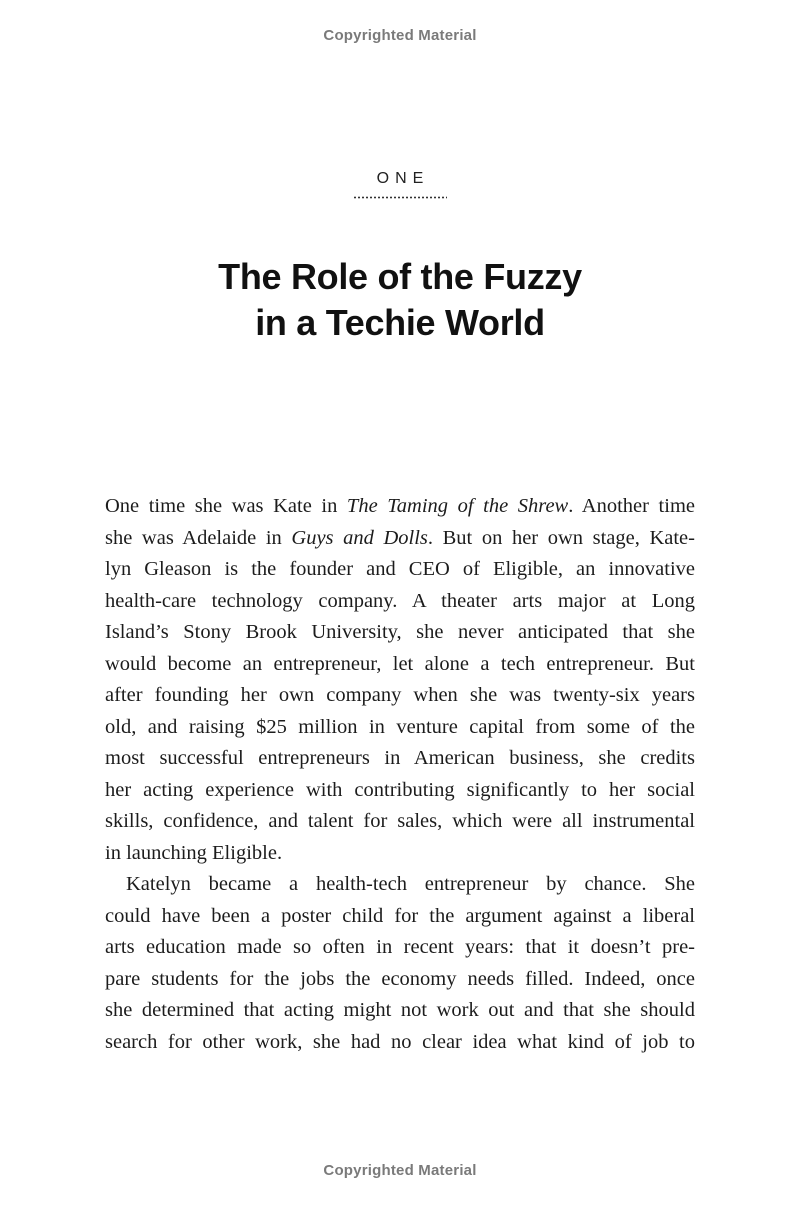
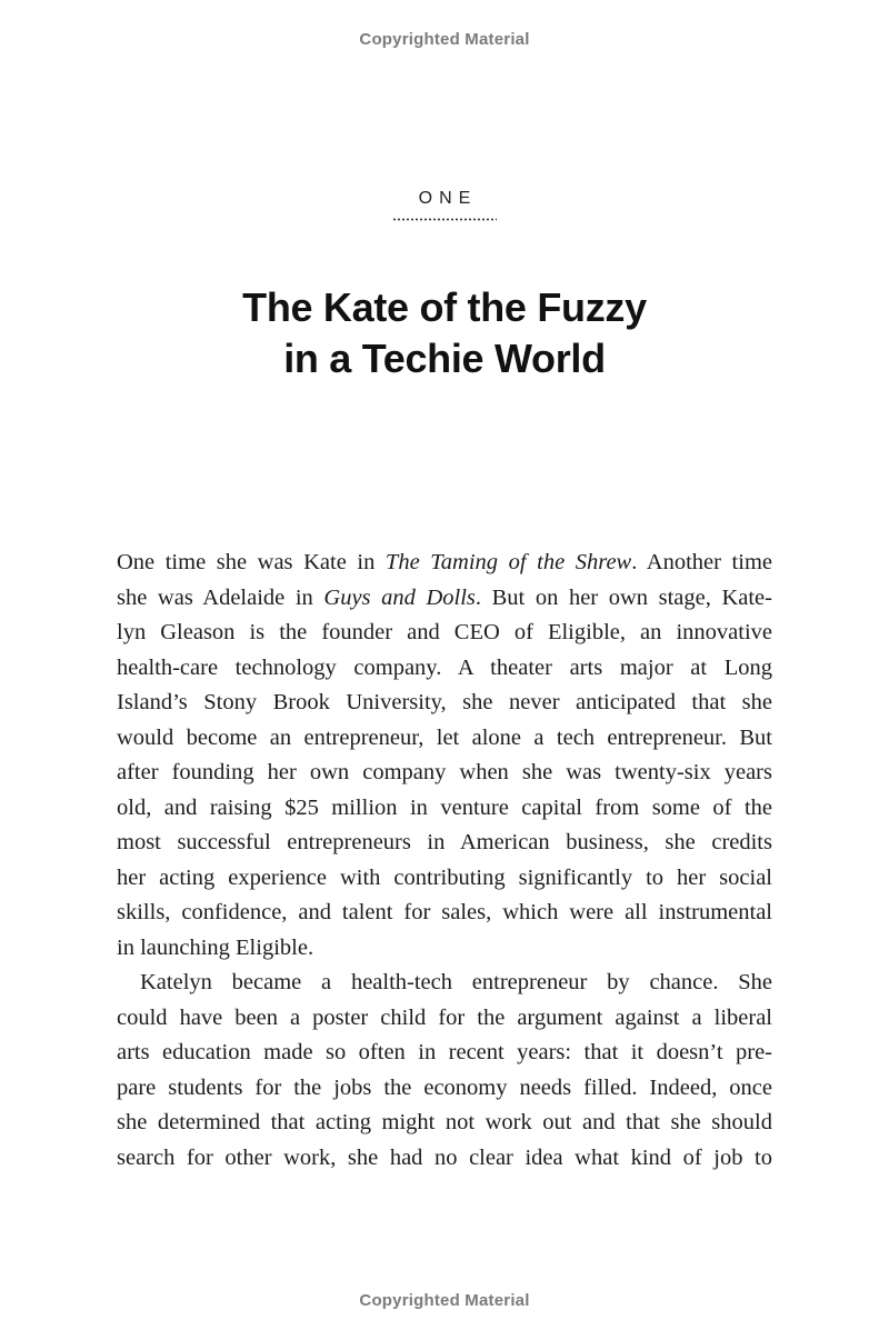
  Copyrighted Material
  ONE
- The Role of the Fuzzy
+ The Kate of the Fuzzy
  in a Techie World
  One time she was Kate in The Taming of the Shrew. Another time
  she was Adelaide in Guys and Dolls. But on her own stage, Kate-
  lyn Gleason is the founder and CEO of Eligible, an innovative
  health-care technology company. A theater arts major at Long
  Island’s Stony Brook University, she never anticipated that she
  would become an entrepreneur, let alone a tech entrepreneur. But
  after founding her own company when she was twenty-six years
  old, and raising $25 million in venture capital from some of the
  most successful entrepreneurs in American business, she credits
  her acting experience with contributing significantly to her social
  skills, confidence, and talent for sales, which were all instrumental
  in launching Eligible.
  Katelyn became a health-tech entrepreneur by chance. She
  could have been a poster child for the argument against a liberal
  arts education made so often in recent years: that it doesn’t pre-
  pare students for the jobs the economy needs filled. Indeed, once
  she determined that acting might not work out and that she should
  search for other work, she had no clear idea what kind of job to
  Copyrighted Material
